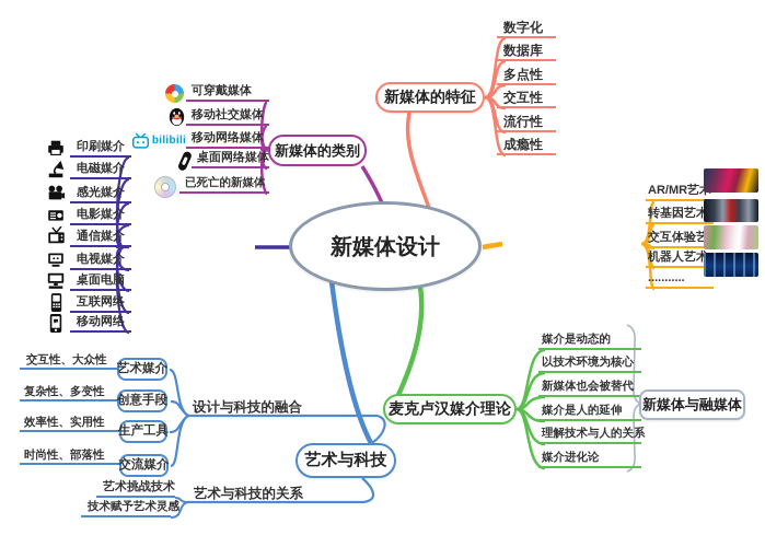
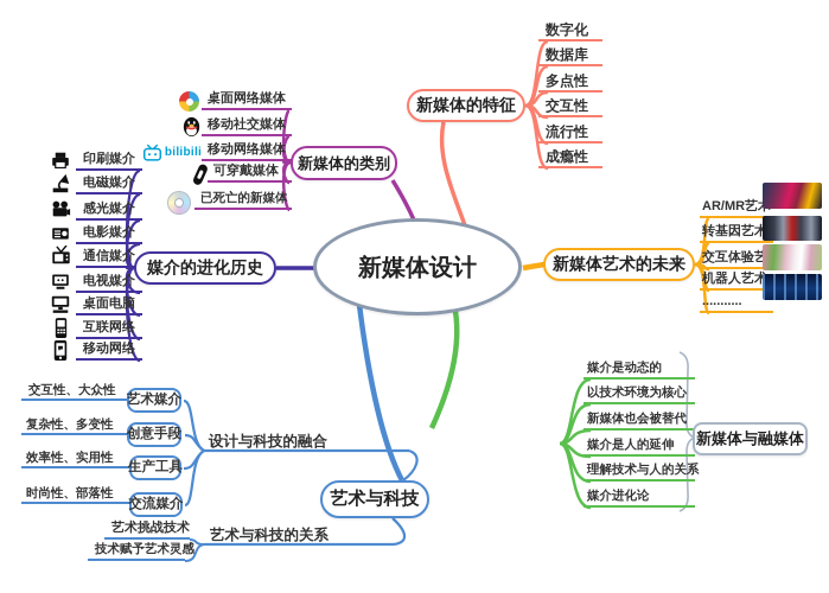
  新媒体设计
  新媒体的特征
  数字化
  数据库
  多点性
  交互性
  流行性
  成瘾性
  新媒体的类别
- 可穿戴媒体
+ 桌面网络媒体
  移动社交媒体
  移动网络媒体
- 桌面网络媒体
+ 可穿戴媒体
  已死亡的新媒体
  bilibili
+ 媒介的进化历史
  印刷媒介
  电磁媒介
  感光媒介
  电影媒介
  通信媒介
  电视媒介
  桌面电脑
  互联网络
  移动网络
+ 新媒体艺术的未来
  AR/MR艺
  转基因艺术
  交互体验艺
  机器人艺术
  ...........
- 麦克卢汉媒介理论
  媒介是动态的
  以技术环境为核心
  新媒体也会被替代
  媒介是人的延伸
  理解技术与人的关系
  媒介进化论
  新媒体与融媒体
  艺术与科技
  设计与科技的融合
  艺术与科技的关系
  艺术媒介
  创意手段
  生产工具
  交流媒介
  交互性、大众性
  复杂性、多变性
  效率性、实用性
  时尚性、部落性
  艺术挑战技术
  技术赋予艺术灵感
